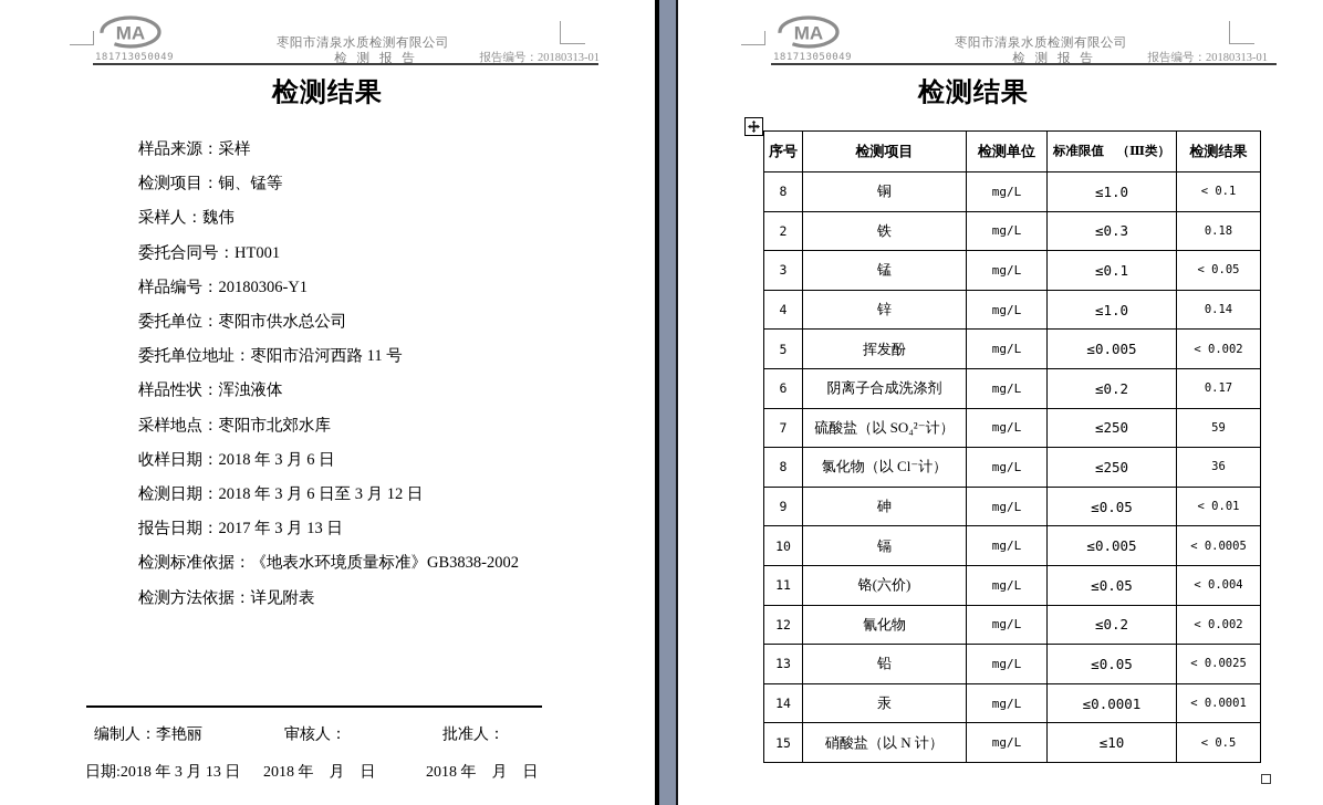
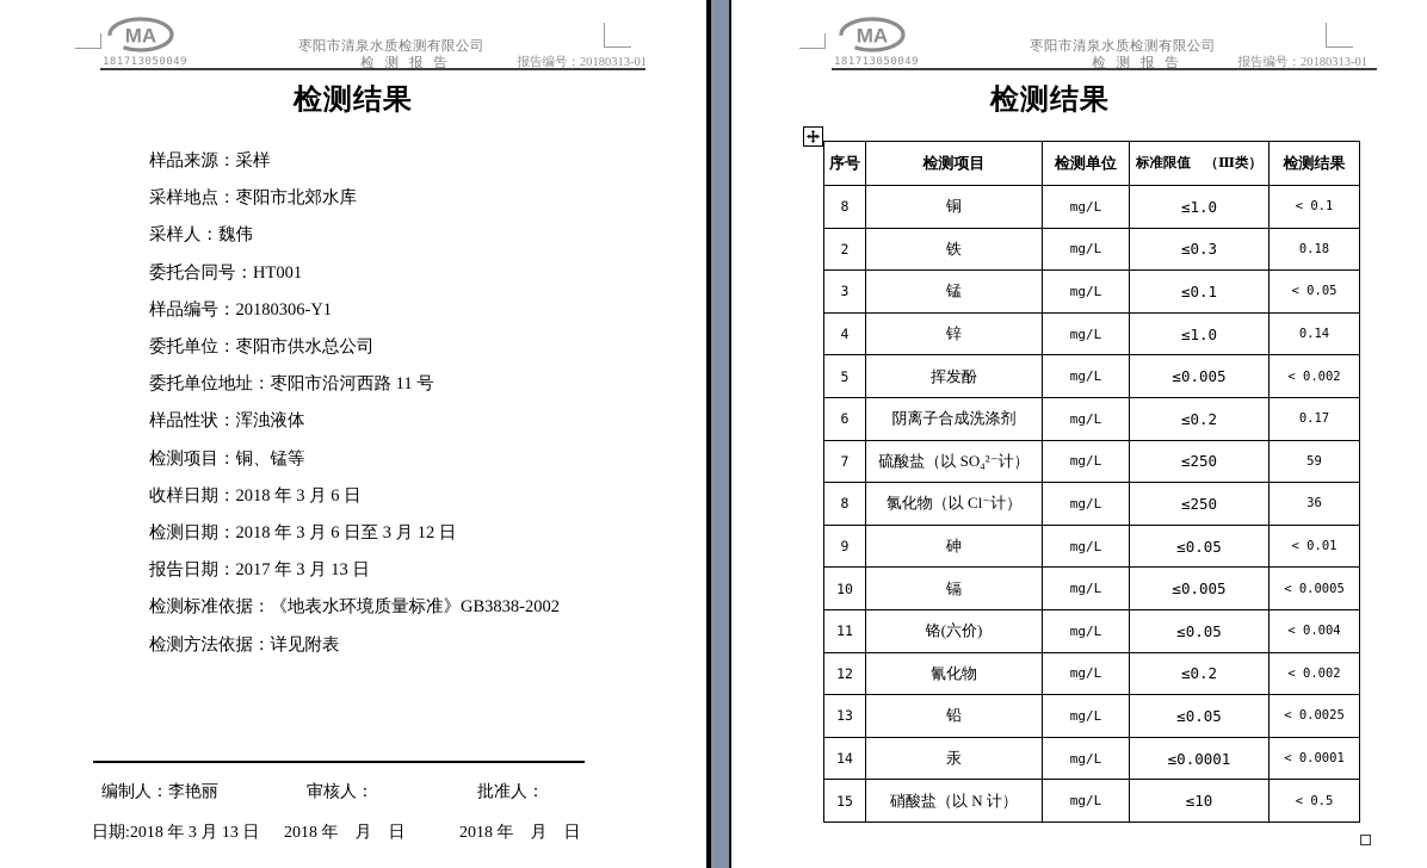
  MA
  枣阳市清泉水质检测有限公司
  181713050049
  检 测 报 告
  报告编号：20180313-01
  检测结果
  样品来源：采样
- 检测项目：铜、锰等
+ 采样地点：枣阳市北郊水库
  采样人：魏伟
  委托合同号：HT001
  样品编号：20180306-Y1
  委托单位：枣阳市供水总公司
  委托单位地址：枣阳市沿河西路 11 号
  样品性状：浑浊液体
- 采样地点：枣阳市北郊水库
+ 检测项目：铜、锰等
  收样日期：2018 年 3 月 6 日
  检测日期：2018 年 3 月 6 日至 3 月 12 日
  报告日期：2017 年 3 月 13 日
  检测标准依据：《地表水环境质量标准》GB3838-2002
  检测方法依据：详见附表
  编制人：李艳丽
  审核人：
  批准人：
  日期:2018 年 3 月 13 日
  2018 年 月 日
  2018 年 月 日
  MA
  枣阳市清泉水质检测有限公司
  181713050049
  检 测 报 告
  报告编号：20180313-01
  检测结果
  序号	检测项目	检测单位	标准限值 （Ⅲ类）	检测结果
  8	铜	mg/L	≤1.0	< 0.1
  2	铁	mg/L	≤0.3	0.18
  3	锰	mg/L	≤0.1	< 0.05
  4	锌	mg/L	≤1.0	0.14
  5	挥发酚	mg/L	≤0.005	< 0.002
  6	阴离子合成洗涤剂	mg/L	≤0.2	0.17
  7	硫酸盐（以 SO₄²⁻计）	mg/L	≤250	59
  8	氯化物（以 Cl⁻计）	mg/L	≤250	36
  9	砷	mg/L	≤0.05	< 0.01
  10	镉	mg/L	≤0.005	< 0.0005
  11	铬(六价)	mg/L	≤0.05	< 0.004
  12	氰化物	mg/L	≤0.2	< 0.002
  13	铅	mg/L	≤0.05	< 0.0025
  14	汞	mg/L	≤0.0001	< 0.0001
  15	硝酸盐（以 N 计）	mg/L	≤10	< 0.5
